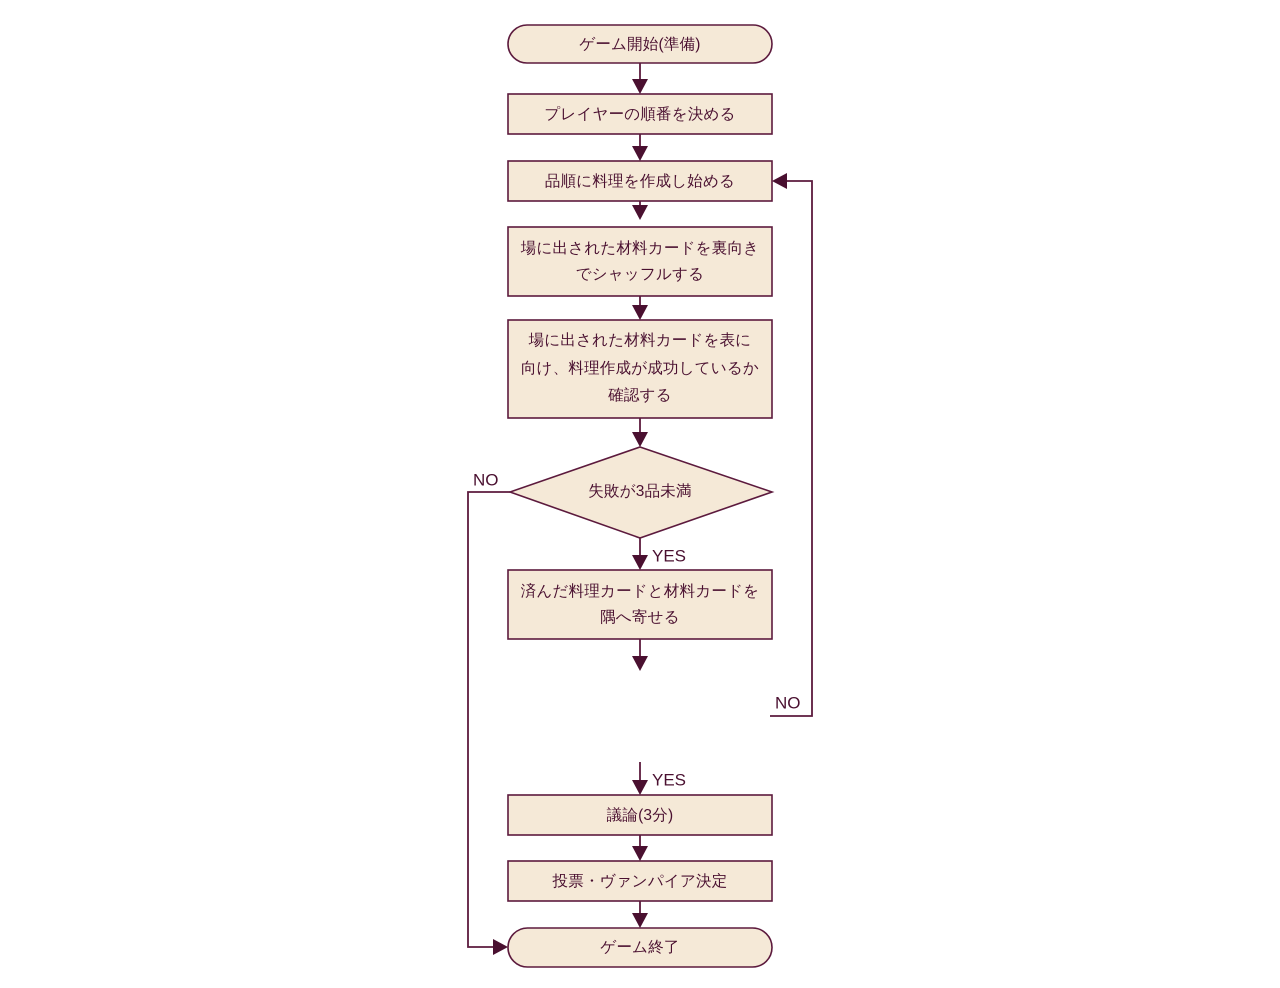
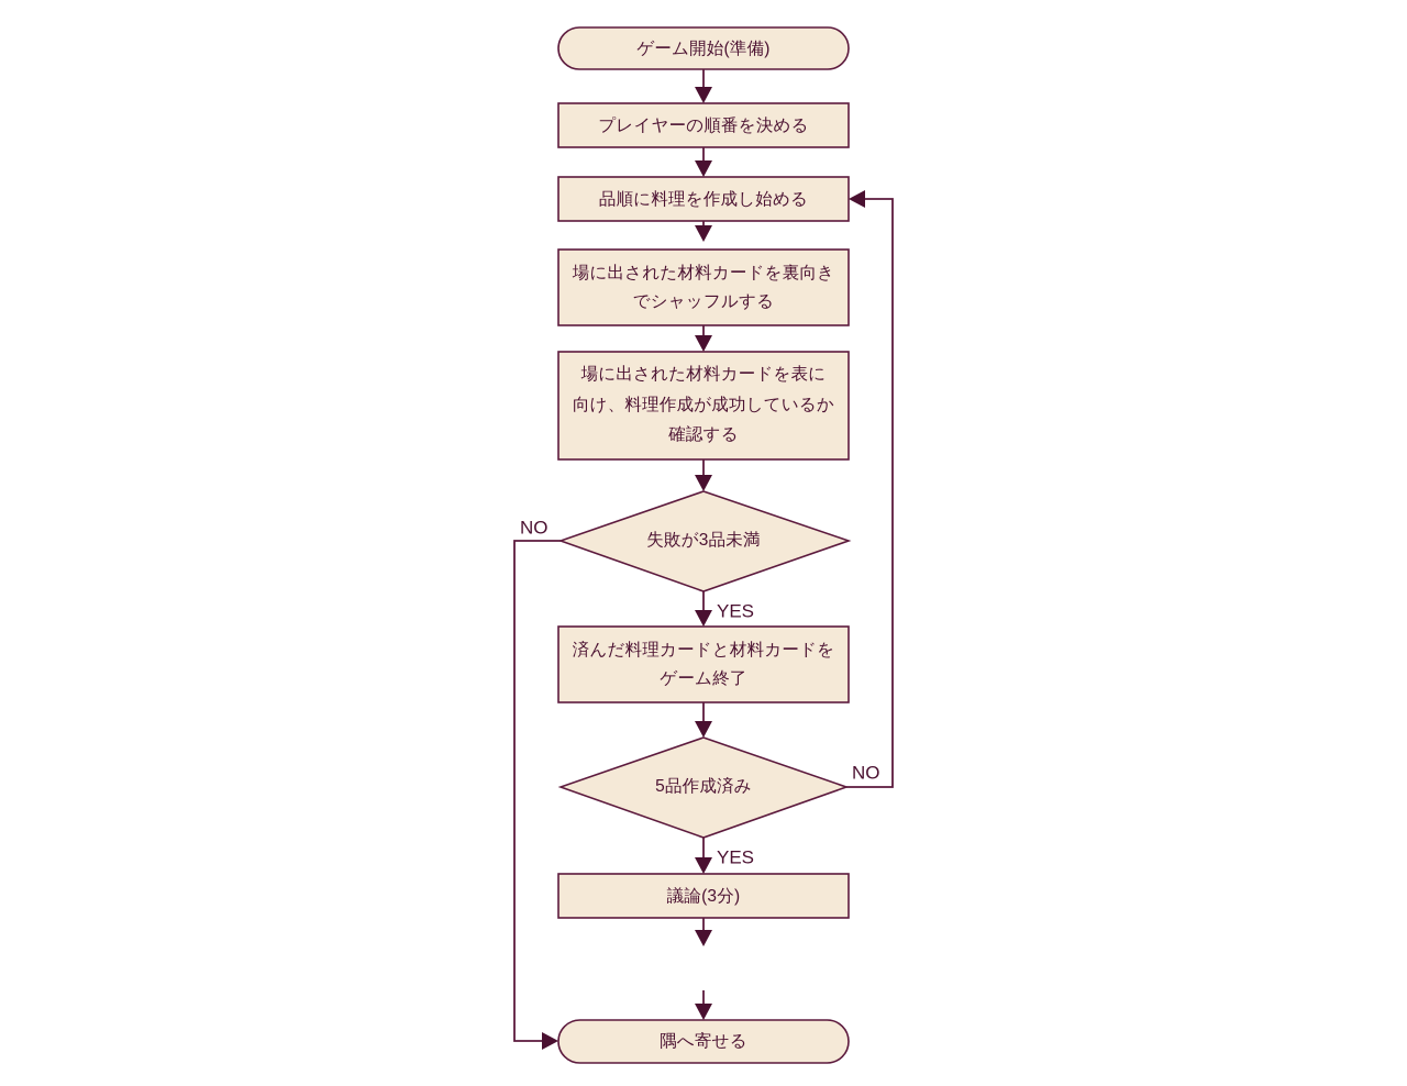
  YES
  NO
  YES
  NO
  ゲーム開始(準備)
  プレイヤーの順番を決める
  品順に料理を作成し始める
  場に出された材料カードを裏向き
  でシャッフルする
  場に出された材料カードを表に
  向け、料理作成が成功しているか
  確認する
  失敗が3品未満
  済んだ料理カードと材料カードを
- 隅へ寄せる
+ ゲーム終了
+ 5品作成済み
  議論(3分)
- 投票・ヴァンパイア決定
- ゲーム終了
+ 隅へ寄せる
